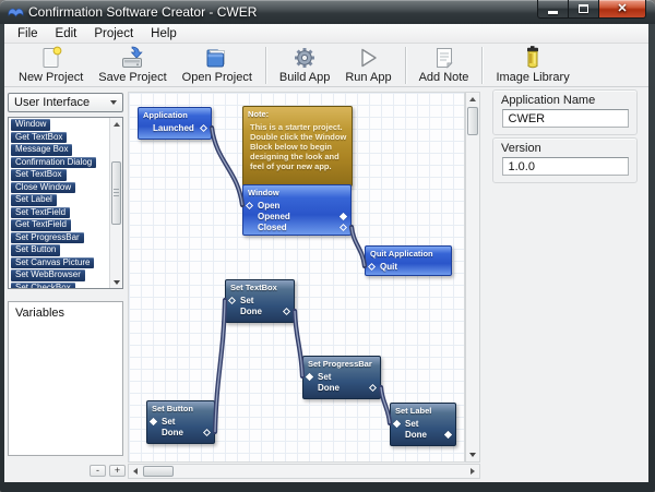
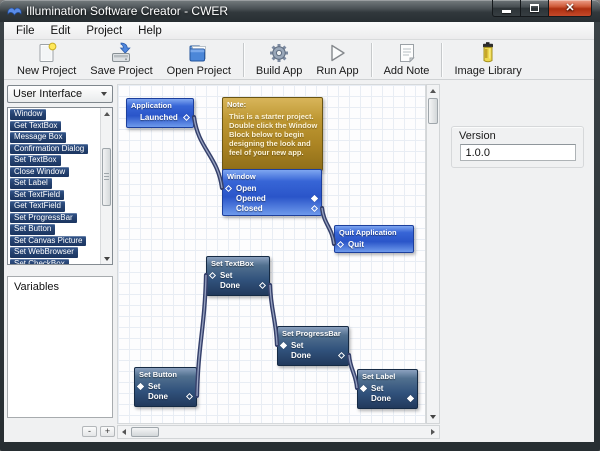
- Confirmation Software Creator - CWER
+ Illumination Software Creator - CWER
  ✕
  File
  Edit
  Project
  Help
  New Project
  Save Project
  Open Project
  Build App
  Run App
  Add Note
  Image Library
  User Interface
  Window
  Get TextBox
  Message Box
  Confirmation Dialog
  Set TextBox
  Close Window
  Set Label
  Set TextField
  Get TextField
  Set ProgressBar
  Set Button
  Set Canvas Picture
  Set WebBrowser
  Set CheckBox
  Variables
  -
  +
  Application
  Launched
  Note:
  This is a starter project. Double click the Window Block below to begin designing the look and feel of your new app.
  Window
  Open
  Opened
  Closed
  Quit Application
  Quit
  Set TextBox
  Set
  Done
  Set ProgressBar
  Set
  Done
  Set Button
  Set
  Done
  Set Label
  Set
  Done
- Application Name
- CWER
  Version
  1.0.0
